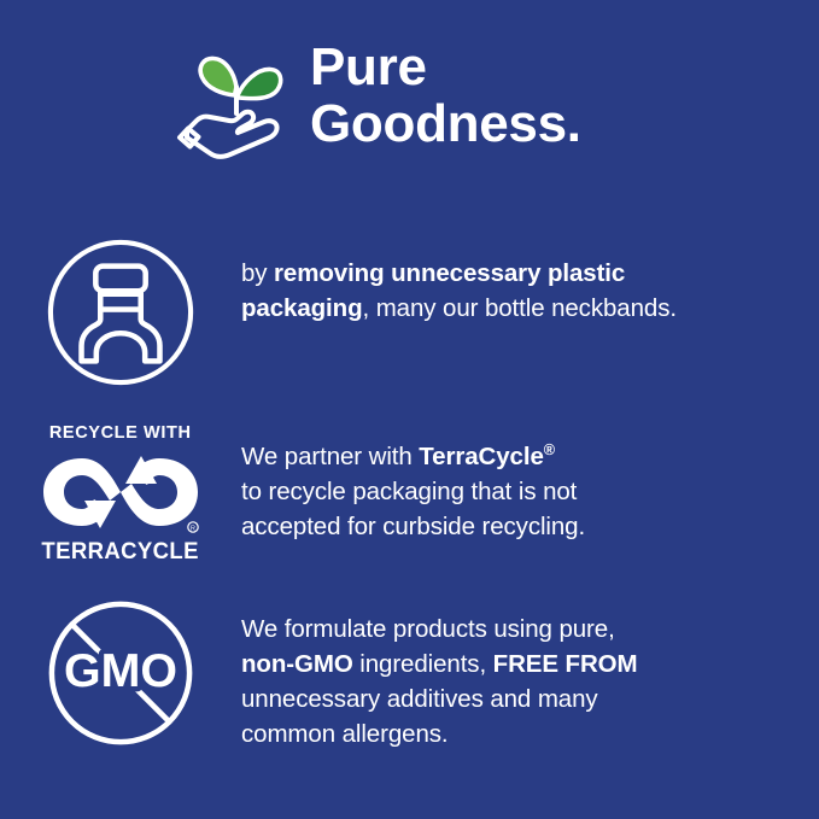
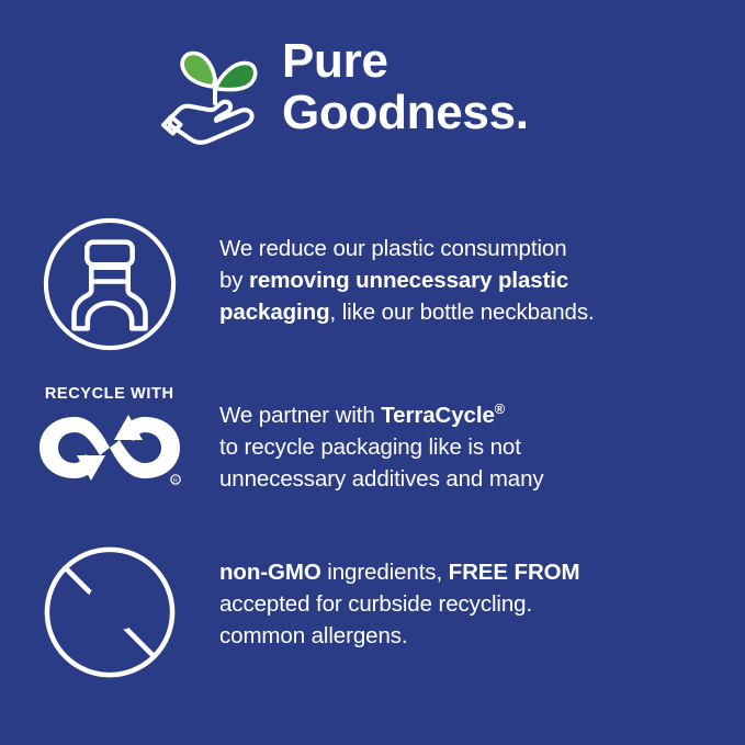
  Pure
  Goodness.
+ We reduce our plastic consumption
  by removing unnecessary plastic
- packaging, many our bottle neckbands.
+ packaging, like our bottle neckbands.
  RECYCLE WITH
- TERRACYCLE
  We partner with TerraCycle®
- to recycle packaging that is not
+ to recycle packaging like is not
- accepted for curbside recycling.
+ unnecessary additives and many
- GMO
- We formulate products using pure,
  non-GMO ingredients, FREE FROM
- unnecessary additives and many
+ accepted for curbside recycling.
  common allergens.
